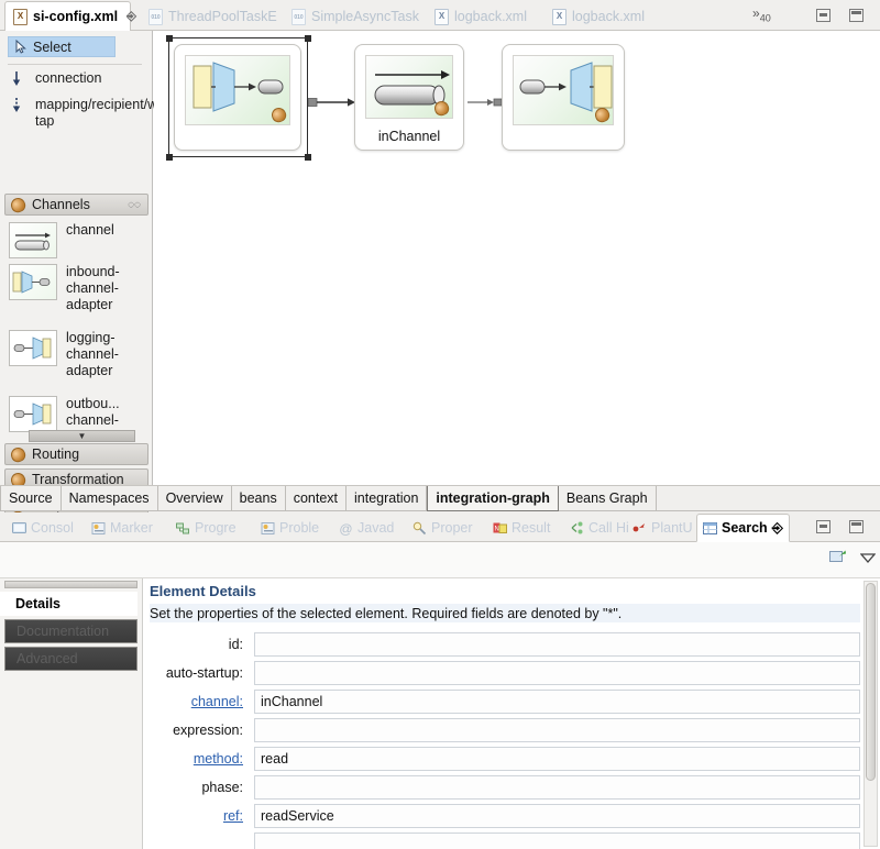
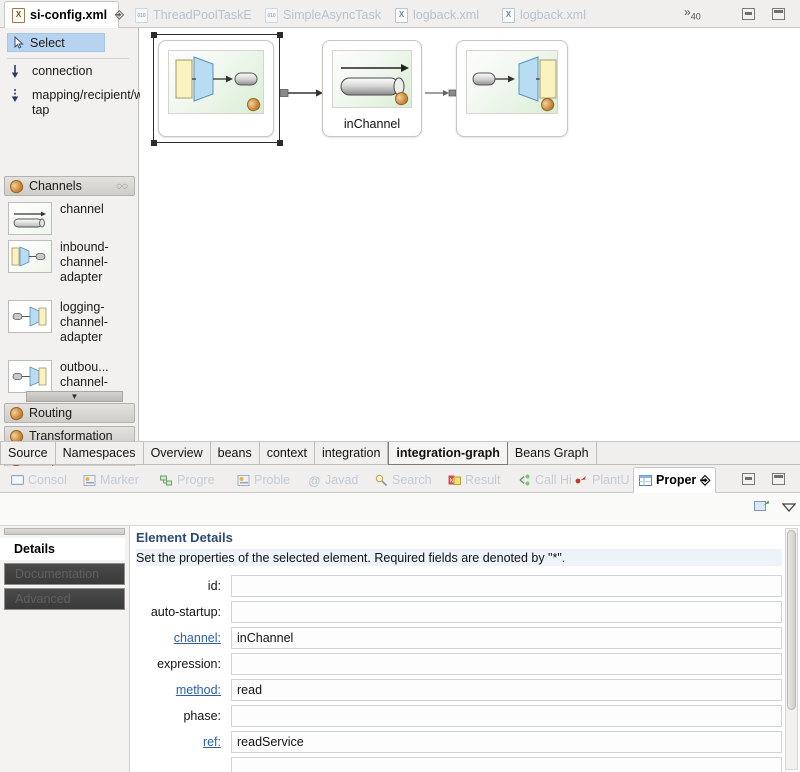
  si-config.xml
  ⎆
  ThreadPoolTaskE
  SimpleAsyncTask
  logback.xml
  logback.xml
  »40
  Select
  connection
  mapping/recipient/wtap
  Channels
  ◌◌
  channel
  inbound-channel-adapter
  logging-channel-adapter
  outbou... channel-
  ▼
  Routing
  Transformation
  inChannel
  Source
  Namespaces
  Overview
  beans
  context
  integration
  integration-graph
  Beans Graph
  Consol
  Marker
  Progre
  Proble
  @
  Javad
- Proper
+ Search
  Result
  Call Hi
  PlantU
- Search
+ Proper
  ⎆
  Details
  Documentation
  Advanced
  Element Details
  Set the properties of the selected element. Required fields are denoted by "*".
  id:
  auto-startup:
  channel:
  inChannel
  expression:
  method:
  read
  phase:
  ref:
  readService
